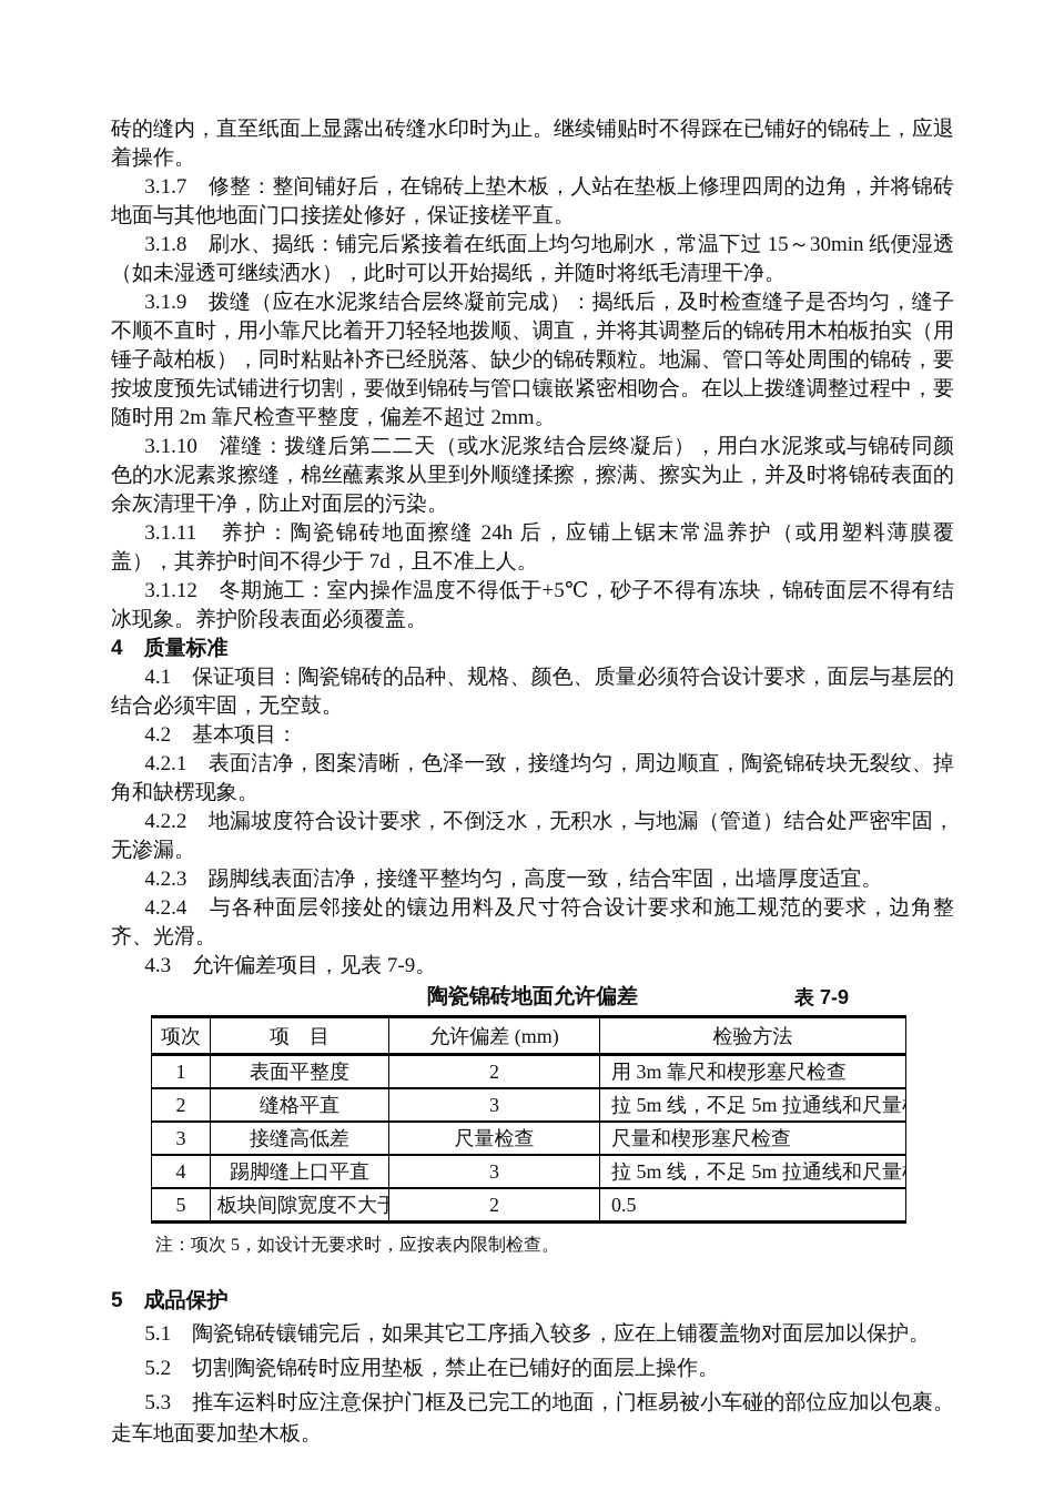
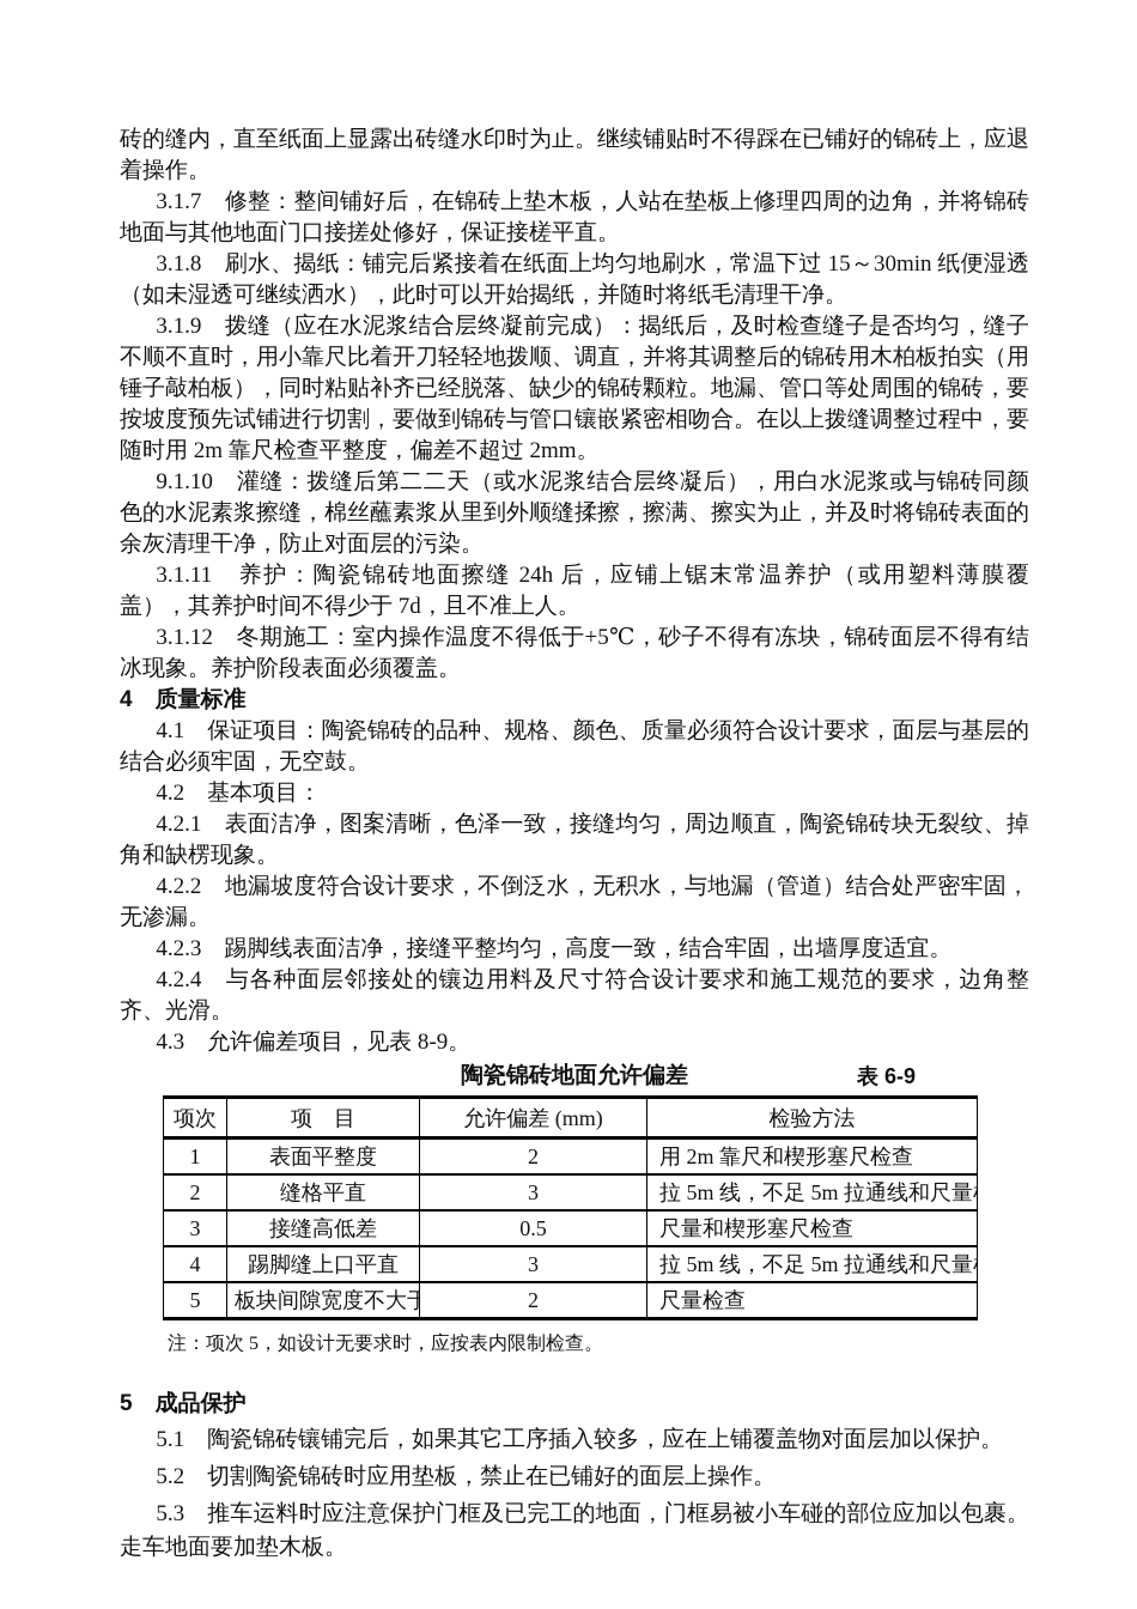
  砖的缝内，直至纸面上显露出砖缝水印时为止。继续铺贴时不得踩在已铺好的锦砖上，应退着操作。
  3.1.7 修整：整间铺好后，在锦砖上垫木板，人站在垫板上修理四周的边角，并将锦砖地面与其他地面门口接搓处修好，保证接槎平直。
  3.1.8 刷水、揭纸：铺完后紧接着在纸面上均匀地刷水，常温下过 15～30min 纸便湿透（如未湿透可继续洒水），此时可以开始揭纸，并随时将纸毛清理干净。
  3.1.9 拨缝（应在水泥浆结合层终凝前完成）：揭纸后，及时检查缝子是否均匀，缝子不顺不直时，用小靠尺比着开刀轻轻地拨顺、调直，并将其调整后的锦砖用木柏板拍实（用锤子敲柏板），同时粘贴补齐已经脱落、缺少的锦砖颗粒。地漏、管口等处周围的锦砖，要按坡度预先试铺进行切割，要做到锦砖与管口镶嵌紧密相吻合。在以上拨缝调整过程中，要随时用 2m 靠尺检查平整度，偏差不超过 2mm。
- 3.1.10 灌缝：拨缝后第二二天（或水泥浆结合层终凝后），用白水泥浆或与锦砖同颜色的水泥素浆擦缝，棉丝蘸素浆从里到外顺缝揉擦，擦满、擦实为止，并及时将锦砖表面的余灰清理干净，防止对面层的污染。
+ 9.1.10 灌缝：拨缝后第二二天（或水泥浆结合层终凝后），用白水泥浆或与锦砖同颜色的水泥素浆擦缝，棉丝蘸素浆从里到外顺缝揉擦，擦满、擦实为止，并及时将锦砖表面的余灰清理干净，防止对面层的污染。
  3.1.11 养护：陶瓷锦砖地面擦缝 24h 后，应铺上锯末常温养护（或用塑料薄膜覆盖），其养护时间不得少于 7d，且不准上人。
  3.1.12 冬期施工：室内操作温度不得低于+5℃，砂子不得有冻块，锦砖面层不得有结冰现象。养护阶段表面必须覆盖。
  4 质量标准
  4.1 保证项目：陶瓷锦砖的品种、规格、颜色、质量必须符合设计要求，面层与基层的结合必须牢固，无空鼓。
  4.2 基本项目：
  4.2.1 表面洁净，图案清晰，色泽一致，接缝均匀，周边顺直，陶瓷锦砖块无裂纹、掉角和缺楞现象。
  4.2.2 地漏坡度符合设计要求，不倒泛水，无积水，与地漏（管道）结合处严密牢固，无渗漏。
  4.2.3 踢脚线表面洁净，接缝平整均匀，高度一致，结合牢固，出墙厚度适宜。
  4.2.4 与各种面层邻接处的镶边用料及尺寸符合设计要求和施工规范的要求，边角整齐、光滑。
- 4.3 允许偏差项目，见表 7-9。
+ 4.3 允许偏差项目，见表 8-9。
  陶瓷锦砖地面允许偏差
- 表 7-9
+ 表 6-9
  项次	项 目	允许偏差 (mm)	检验方法
- 1	表面平整度	2	用 3m 靠尺和楔形塞尺检查
+ 1	表面平整度	2	用 2m 靠尺和楔形塞尺检查
  2	缝格平直	3	拉 5m 线，不足 5m 拉通线和尺量
- 3	接缝高低差	尺量检查	尺量和楔形塞尺检查
+ 3	接缝高低差	0.5	尺量和楔形塞尺检查
  4	踢脚缝上口平直	3	拉 5m 线，不足 5m 拉通线和尺量
- 5	板块间隙宽度不大于	2	0.5
+ 5	板块间隙宽度不大于	2	尺量检查
  注：项次 5，如设计无要求时，应按表内限制检查。
  5 成品保护
  5.1 陶瓷锦砖镶铺完后，如果其它工序插入较多，应在上铺覆盖物对面层加以保护。
  5.2 切割陶瓷锦砖时应用垫板，禁止在已铺好的面层上操作。
  5.3 推车运料时应注意保护门框及已完工的地面，门框易被小车碰的部位应加以包裹。走车地面要加垫木板。
